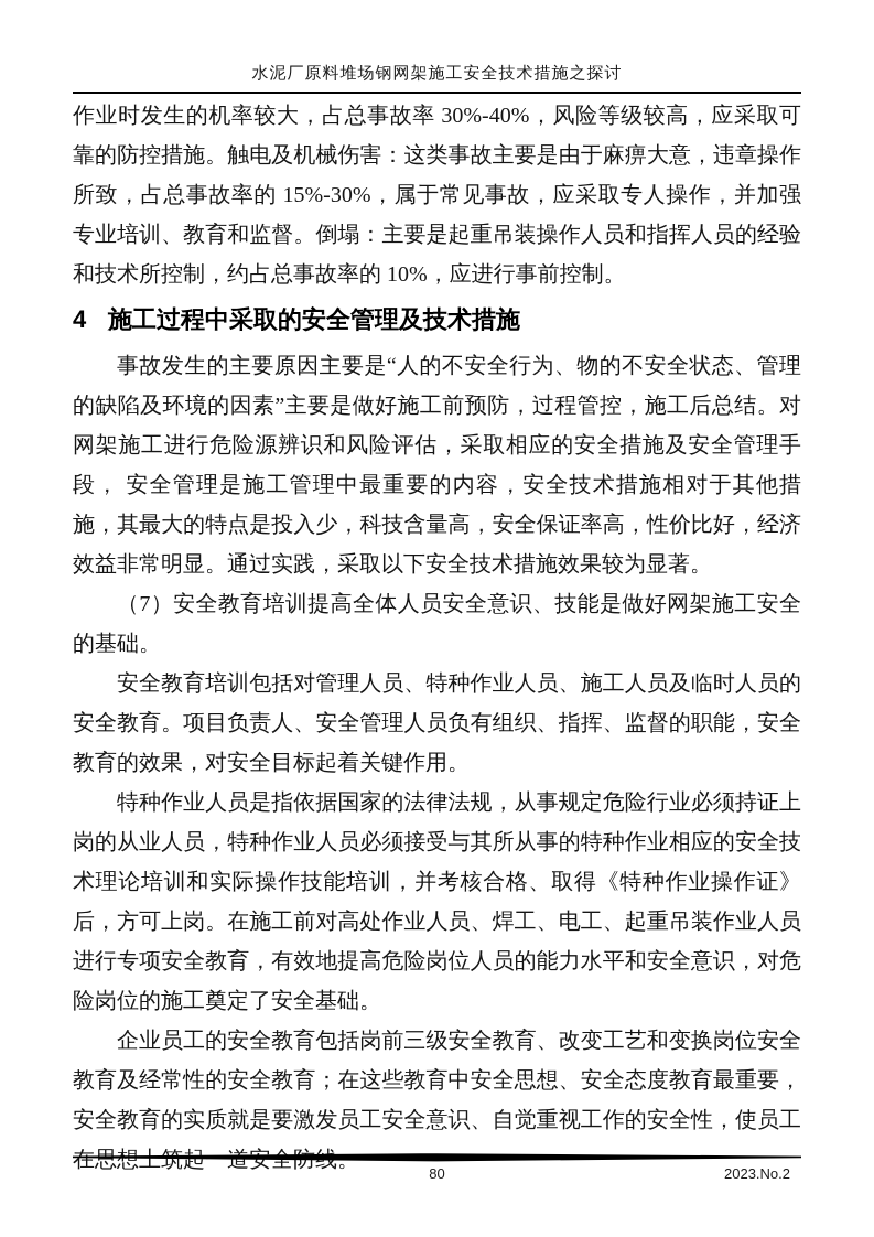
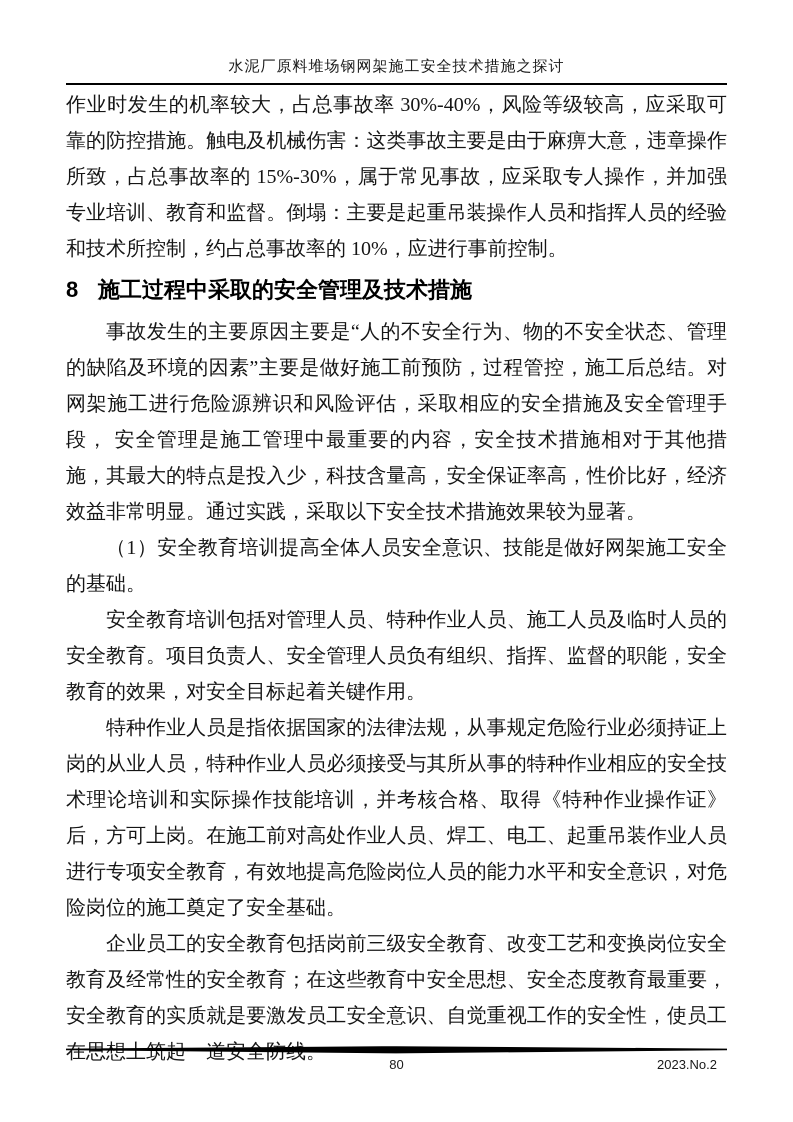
  水泥厂原料堆场钢网架施工安全技术措施之探讨
  作业时发生的机率较大，占总事故率 30%-40%，风险等级较高，应采取可靠的防控措施。触电及机械伤害：这类事故主要是由于麻痹大意，违章操作所致，占总事故率的 15%-30%，属于常见事故，应采取专人操作，并加强专业培训、教育和监督。倒塌：主要是起重吊装操作人员和指挥人员的经验和技术所控制，约占总事故率的 10%，应进行事前控制。
- 4 施工过程中采取的安全管理及技术措施
+ 8 施工过程中采取的安全管理及技术措施
  事故发生的主要原因主要是“人的不安全行为、物的不安全状态、管理的缺陷及环境的因素”主要是做好施工前预防，过程管控，施工后总结。对网架施工进行危险源辨识和风险评估，采取相应的安全措施及安全管理手段， 安全管理是施工管理中最重要的内容，安全技术措施相对于其他措施，其最大的特点是投入少，科技含量高，安全保证率高，性价比好，经济效益非常明显。通过实践，采取以下安全技术措施效果较为显著。
- （7）安全教育培训提高全体人员安全意识、技能是做好网架施工安全的基础。
+ （1）安全教育培训提高全体人员安全意识、技能是做好网架施工安全的基础。
  安全教育培训包括对管理人员、特种作业人员、施工人员及临时人员的安全教育。项目负责人、安全管理人员负有组织、指挥、监督的职能，安全教育的效果，对安全目标起着关键作用。
  特种作业人员是指依据国家的法律法规，从事规定危险行业必须持证上岗的从业人员，特种作业人员必须接受与其所从事的特种作业相应的安全技术理论培训和实际操作技能培训，并考核合格、取得《特种作业操作证》后，方可上岗。在施工前对高处作业人员、焊工、电工、起重吊装作业人员进行专项安全教育，有效地提高危险岗位人员的能力水平和安全意识，对危险岗位的施工奠定了安全基础。
  企业员工的安全教育包括岗前三级安全教育、改变工艺和变换岗位安全教育及经常性的安全教育；在这些教育中安全思想、安全态度教育最重要，安全教育的实质就是要激发员工安全意识、自觉重视工作的安全性，使员工在思想上筑起一道安
  80
  2023.No.2
